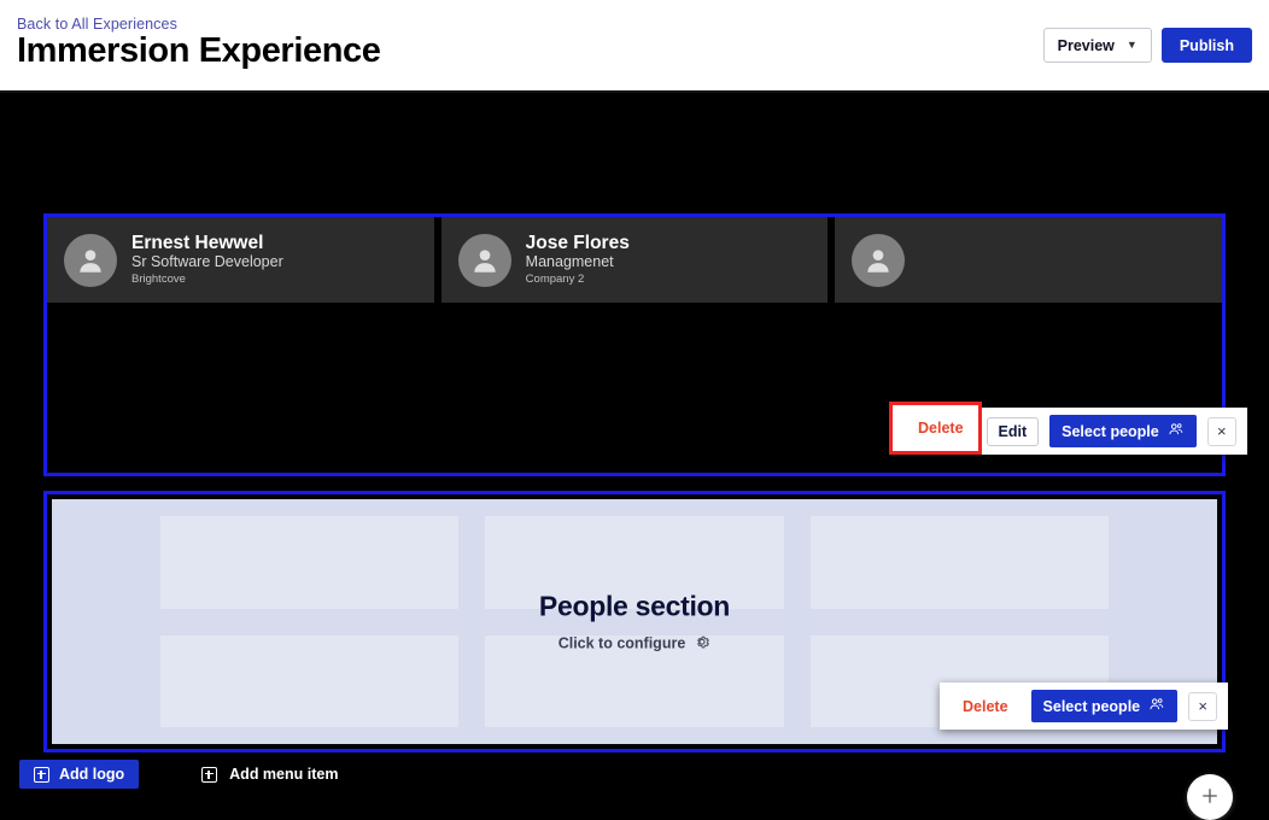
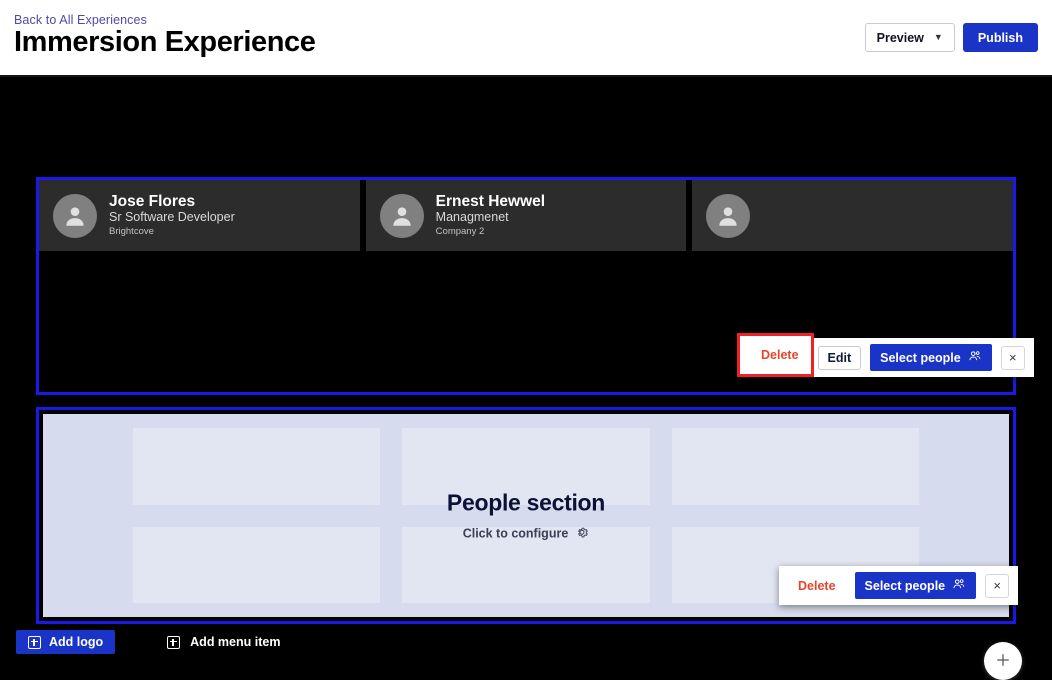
  Back to All Experiences
  Immersion Experience
  Preview
  ▼
  Publish
- Ernest Hewwel
+ Jose Flores
  Sr Software Developer
  Brightcove
- Jose Flores
+ Ernest Hewwel
  Managmenet
  Company 2
  Edit
  Select people
  ×
  Delete
  People section
  Click to configure
  Delete
  Select people
  ×
  Add logo
  Add menu item
